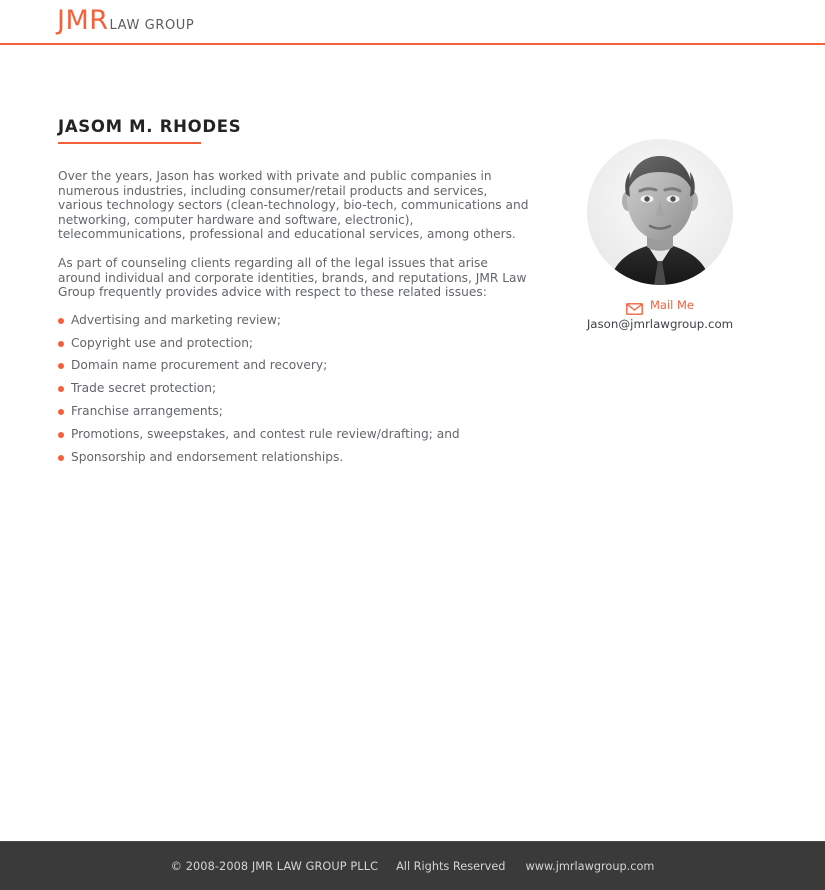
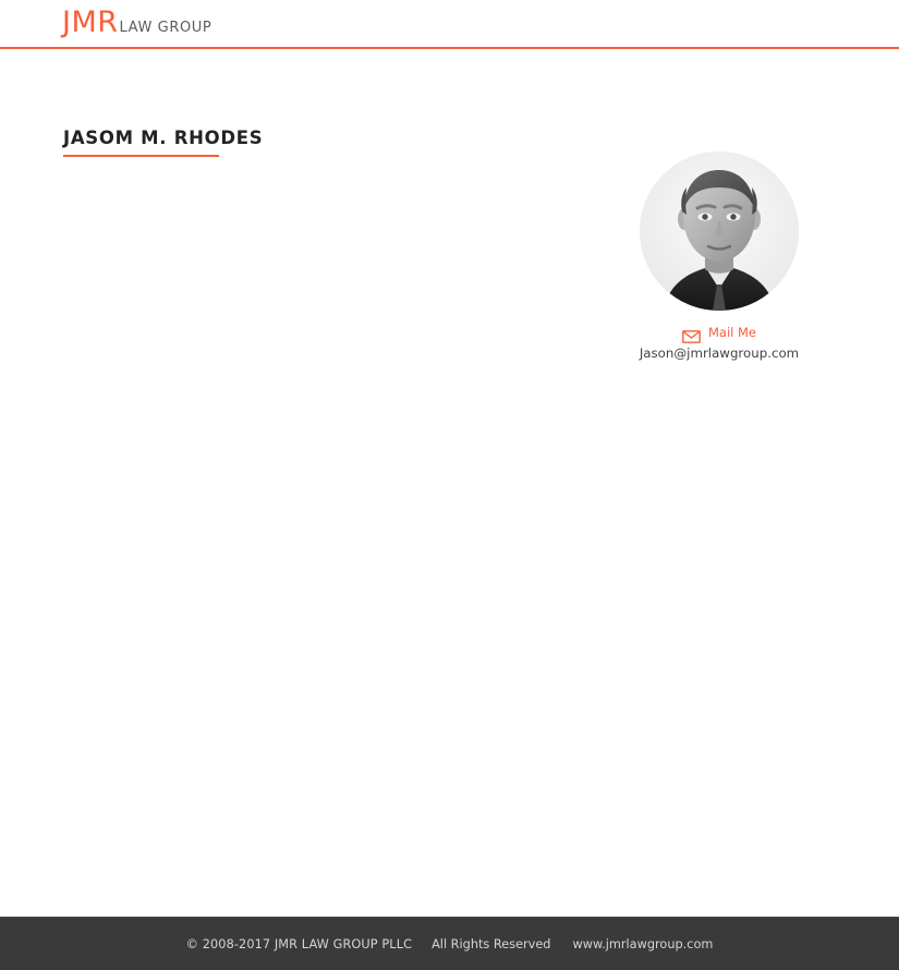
  JMR
  LAW GROUP
  JASOM M. RHODES
- Over the years, Jason has worked with private and public companies in numerous industries, including consumer/retail products and services, various technology sectors (clean-technology, bio-tech, communications and networking, computer hardware and software, electronic), telecommunications, professional and educational services, among others.
- As part of counseling clients regarding all of the legal issues that arise around individual and corporate identities, brands, and reputations, JMR Law Group frequently provides advice with respect to these related issues:
- Advertising and marketing review;
- Copyright use and protection;
- Domain name procurement and recovery;
- Trade secret protection;
- Franchise arrangements;
- Promotions, sweepstakes, and contest rule review/drafting; and
- Sponsorship and endorsement relationships.
  Mail Me
  Jason@jmrlawgroup.com
- © 2008-2008 JMR LAW GROUP PLLC
+ © 2008-2017 JMR LAW GROUP PLLC
  All Rights Reserved
  www.jmrlawgroup.com
